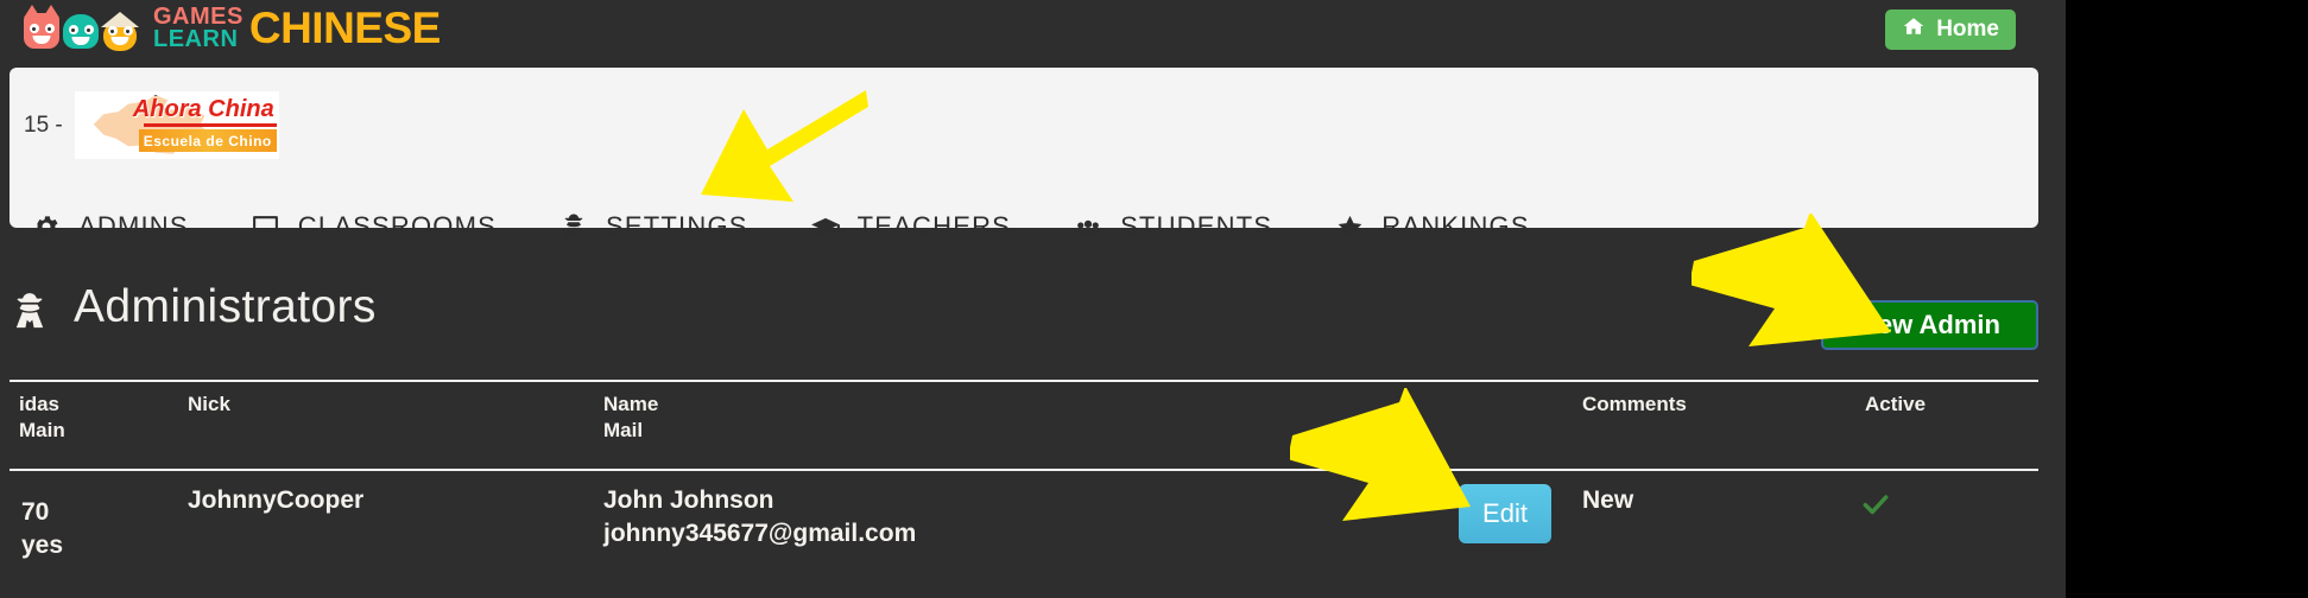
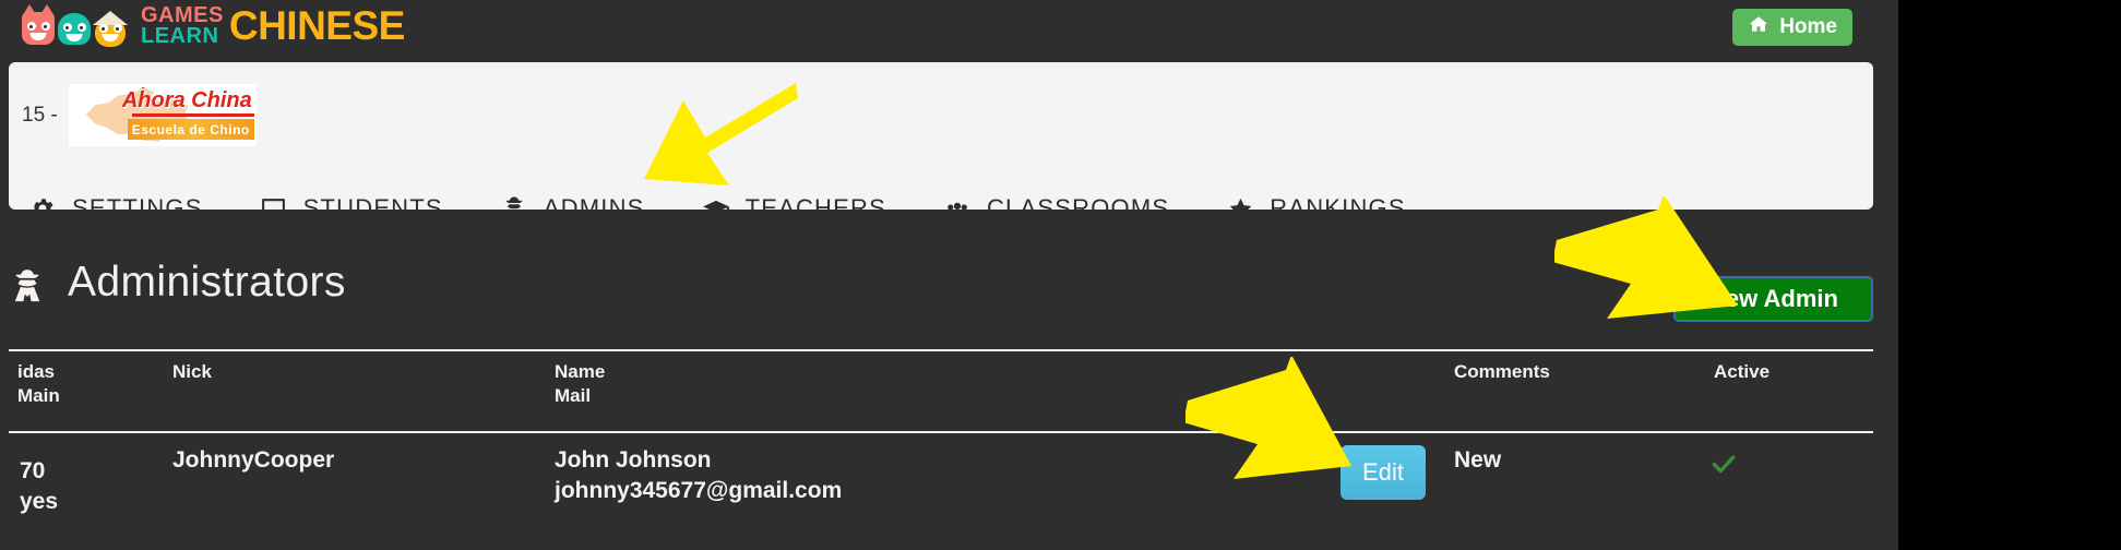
  GAMES
  LEARN
  CHINESE
  Home
  15 -
  Ahora China
  Escuela de Chino
- ADMINS
+ SETTINGS
- CLASSROOMS
+ STUDENTS
- SETTINGS
+ ADMINS
  TEACHERS
- STUDENTS
+ CLASSROOMS
  RANKINGS
  Administrators
  w Admin
  idas
  Main
  Nick
  Name
  Mail
  Comments
  Active
  70
  yes
  JohnnyCooper
  John Johnson
  johnny345677@gmail.com
  Edit
  New
